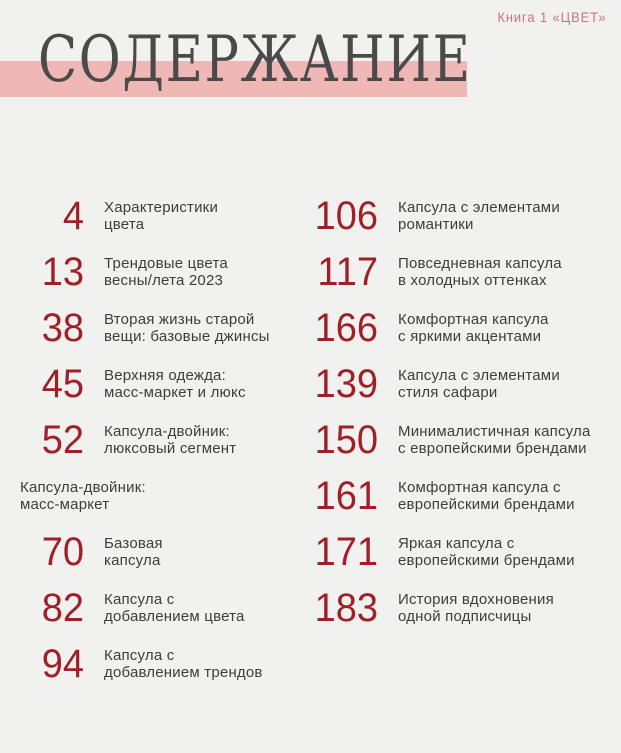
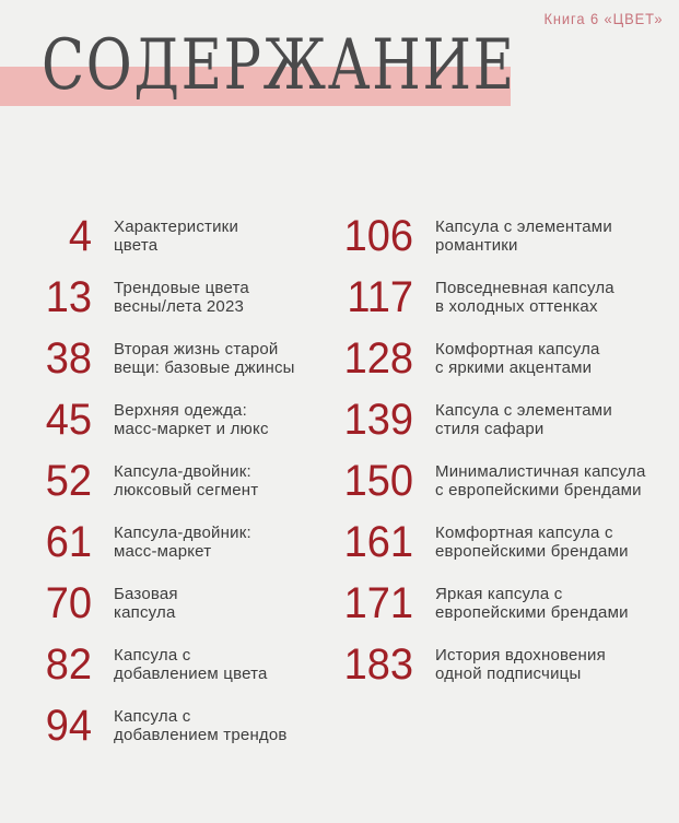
- Книга 1 «ЦВЕТ»
+ Книга 6 «ЦВЕТ»
  СОДЕРЖАНИЕ
  4
  Характеристики
  цвета
  13
  Трендовые цвета
  весны/лета 2023
  38
  Вторая жизнь старой
  вещи: базовые джинсы
  45
  Верхняя одежда:
  масс-маркет и люкс
  52
  Капсула-двойник:
  люксовый сегмент
+ 61
  Капсула-двойник:
  масс-маркет
  70
  Базовая
  капсула
  82
  Капсула с
  добавлением цвета
  94
  Капсула с
  добавлением трендов
  106
  Капсула с элементами
  романтики
  117
  Повседневная капсула
  в холодных оттенках
- 166
+ 128
  Комфортная капсула
  с яркими акцентами
  139
  Капсула с элементами
  стиля сафари
  150
  Минималистичная капсула
  с европейскими брендами
  161
  Комфортная капсула с
  европейскими брендами
  171
  Яркая капсула с
  европейскими брендами
  183
  История вдохновения
  одной подписчицы
